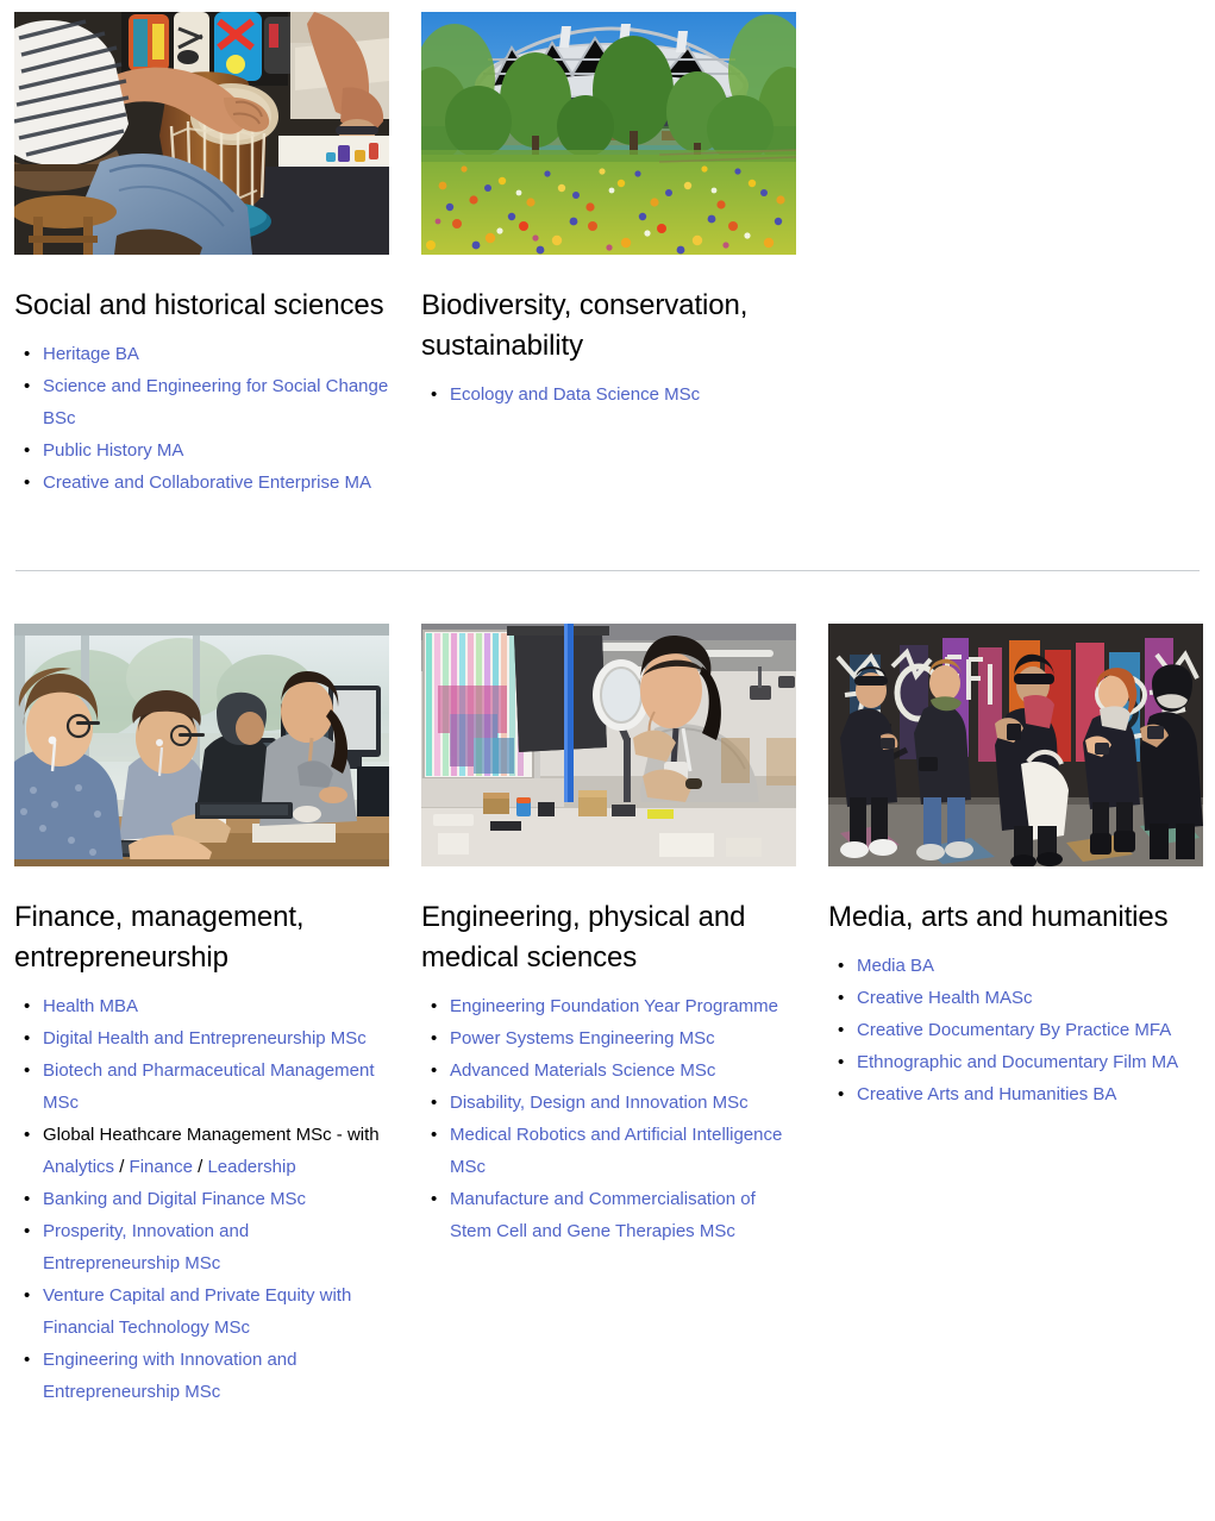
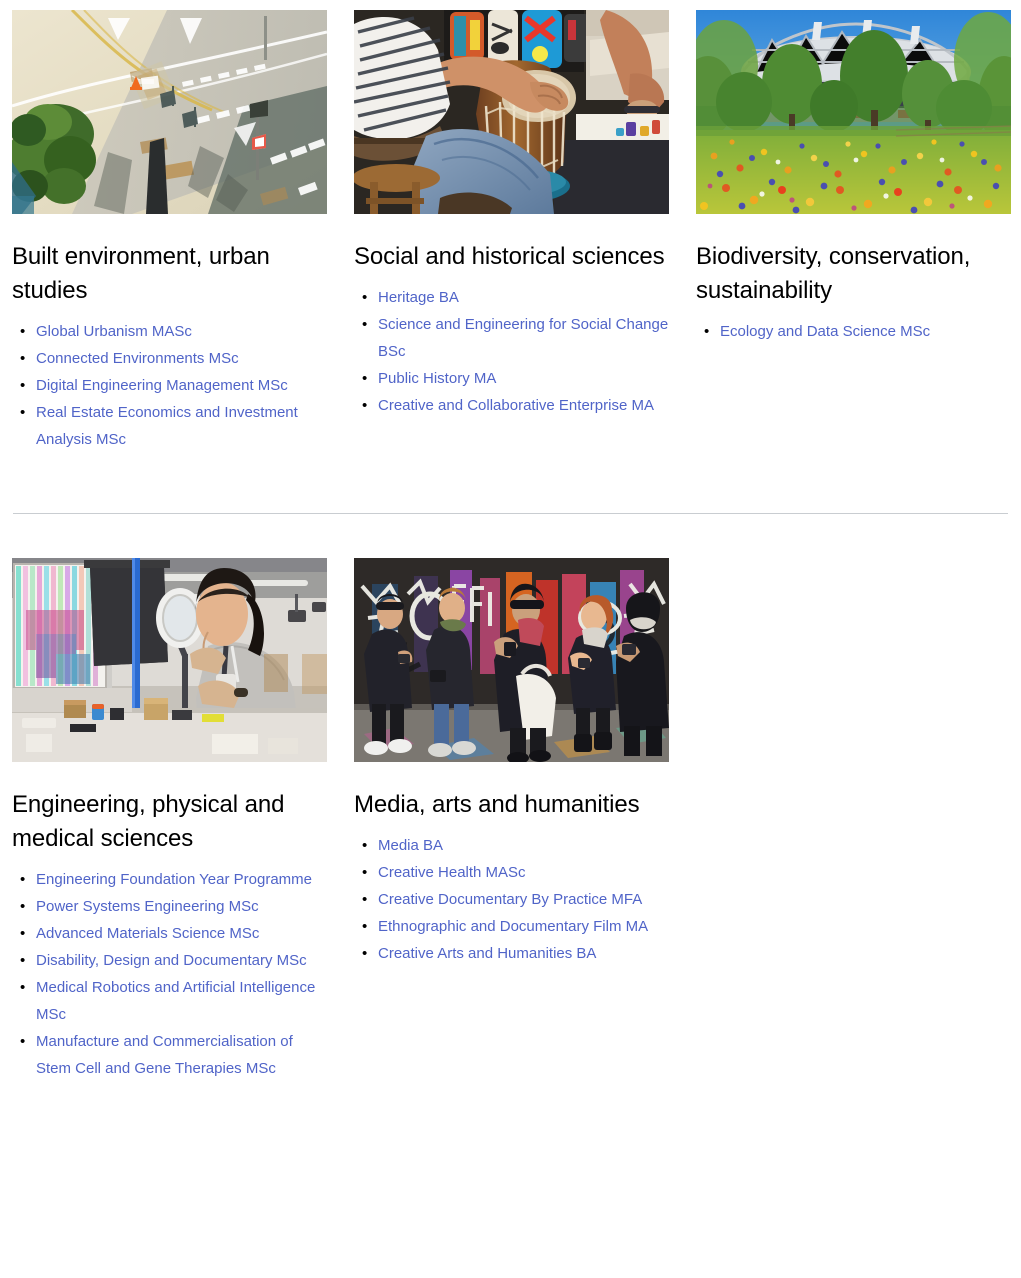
+ Built environment, urban studies
+ Global Urbanism MASc
+ Connected Environments MSc
+ Digital Engineering Management MSc
+ Real Estate Economics and Investment Analysis MSc
  Social and historical sciences
  Heritage BA
  Science and Engineering for Social Change BSc
  Public History MA
  Creative and Collaborative Enterprise MA
  Biodiversity, conservation, sustainability
  Ecology and Data Science MSc
- Finance, management, entrepreneurship
- Health MBA
- Digital Health and Entrepreneurship MSc
- Biotech and Pharmaceutical Management MSc
- Global Heathcare Management MSc - with Analytics / Finance / Leadership
- Banking and Digital Finance MSc
- Prosperity, Innovation and Entrepreneurship MSc
- Venture Capital and Private Equity with Financial Technology MSc
- Engineering with Innovation and Entrepreneurship MSc
  Engineering, physical and medical sciences
  Engineering Foundation Year Programme
  Power Systems Engineering MSc
  Advanced Materials Science MSc
- Disability, Design and Innovation MSc
+ Disability, Design and Documentary MSc
  Medical Robotics and Artificial Intelligence MSc
  Manufacture and Commercialisation of Stem Cell and Gene Therapies MSc
  Media, arts and humanities
  Media BA
  Creative Health MASc
  Creative Documentary By Practice MFA
  Ethnographic and Documentary Film MA
  Creative Arts and Humanities BA
